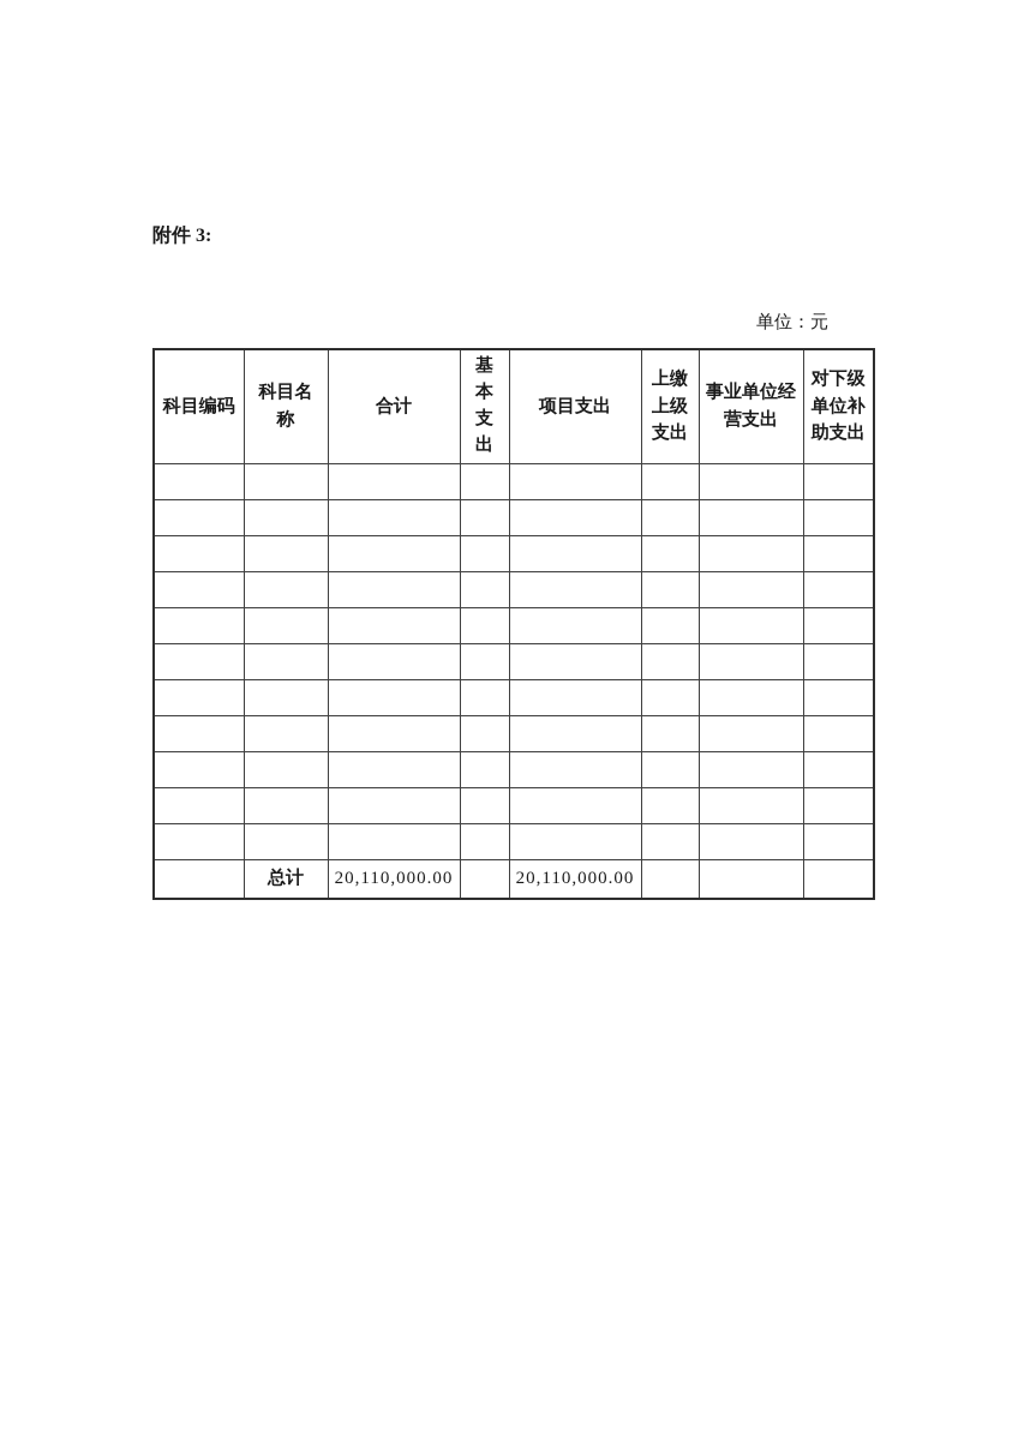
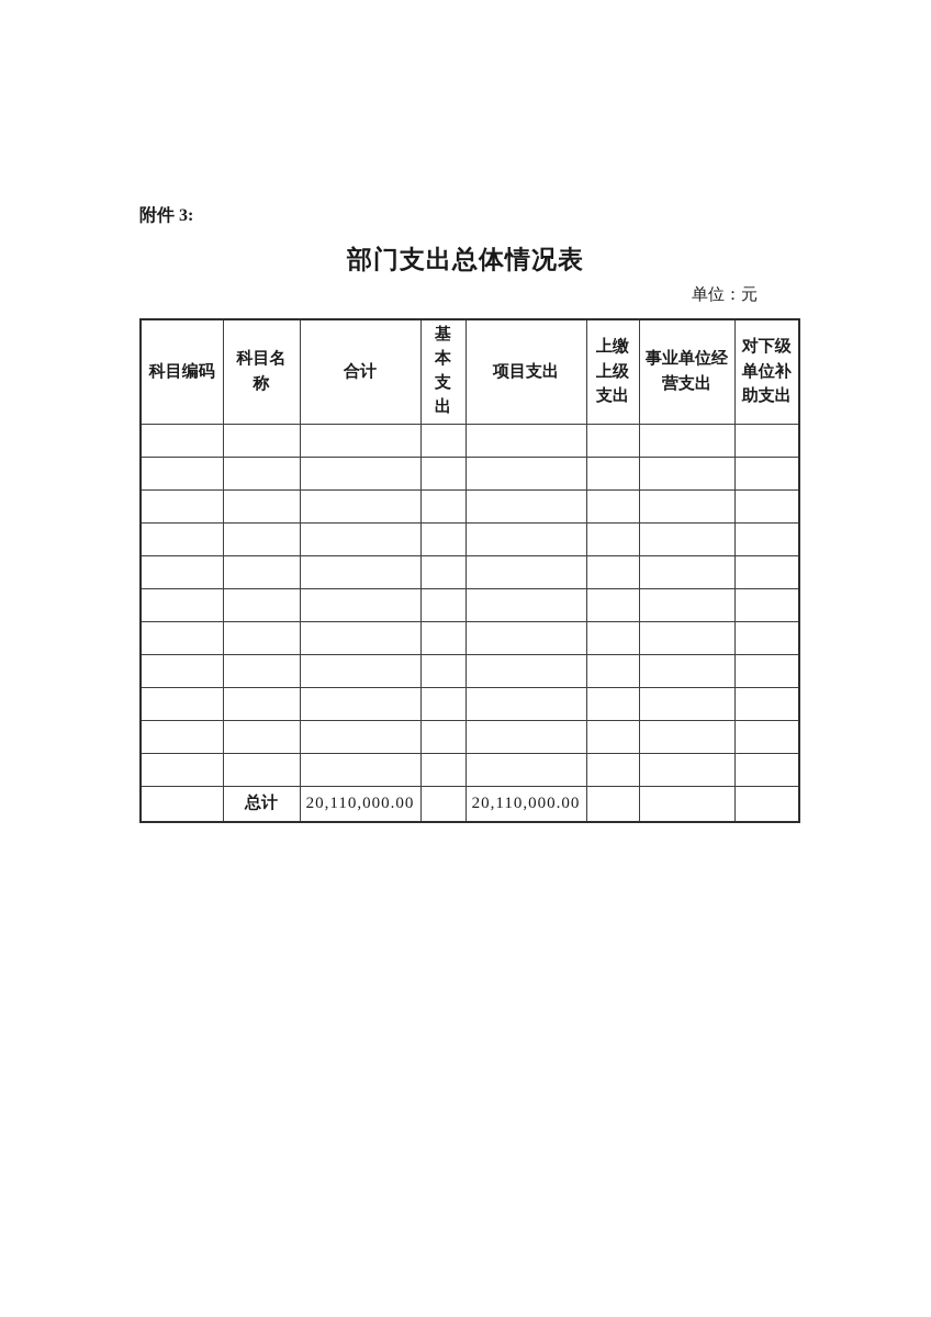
  附件 3:
+ 部门支出总体情况表
  单位：元
  科目编码	科目名称	合计	基本支出	项目支出	上缴上级支出	事业单位经营支出	对下级单位补助支出
  	总计	20,110,000.00		20,110,000.00
